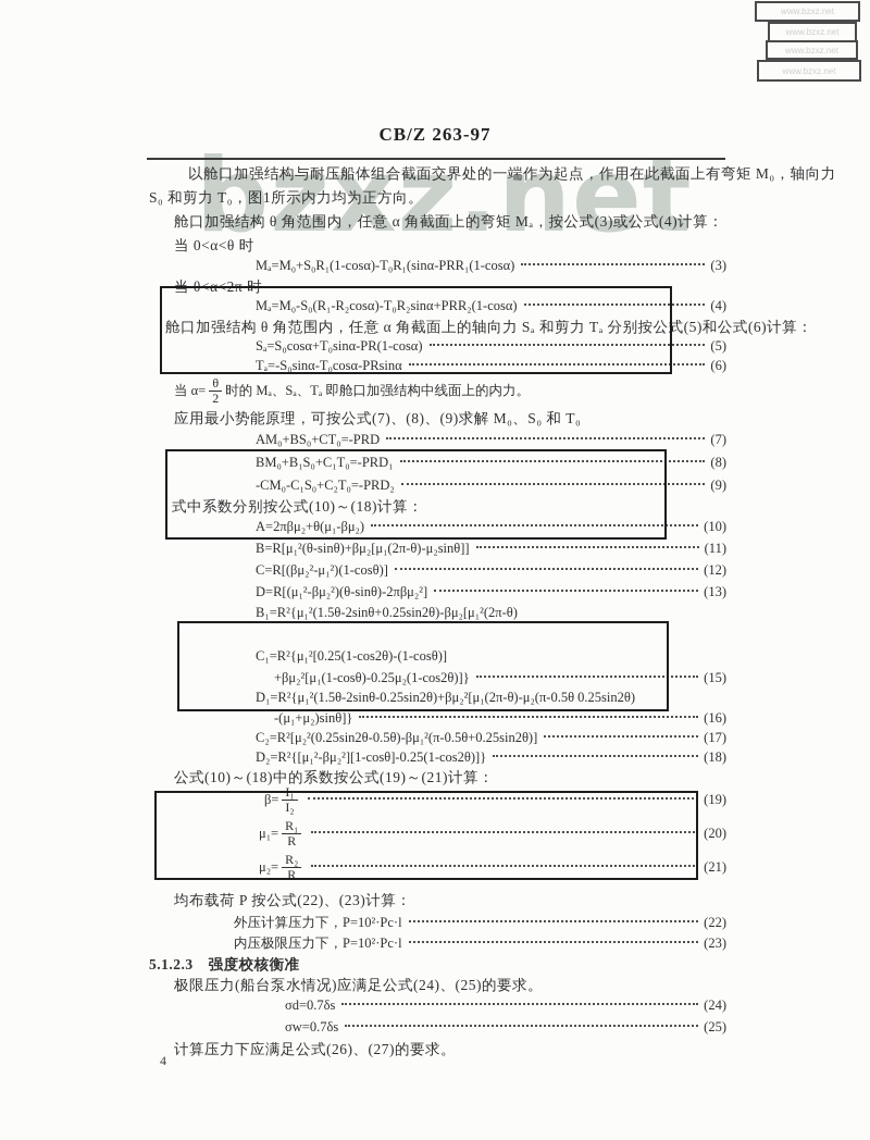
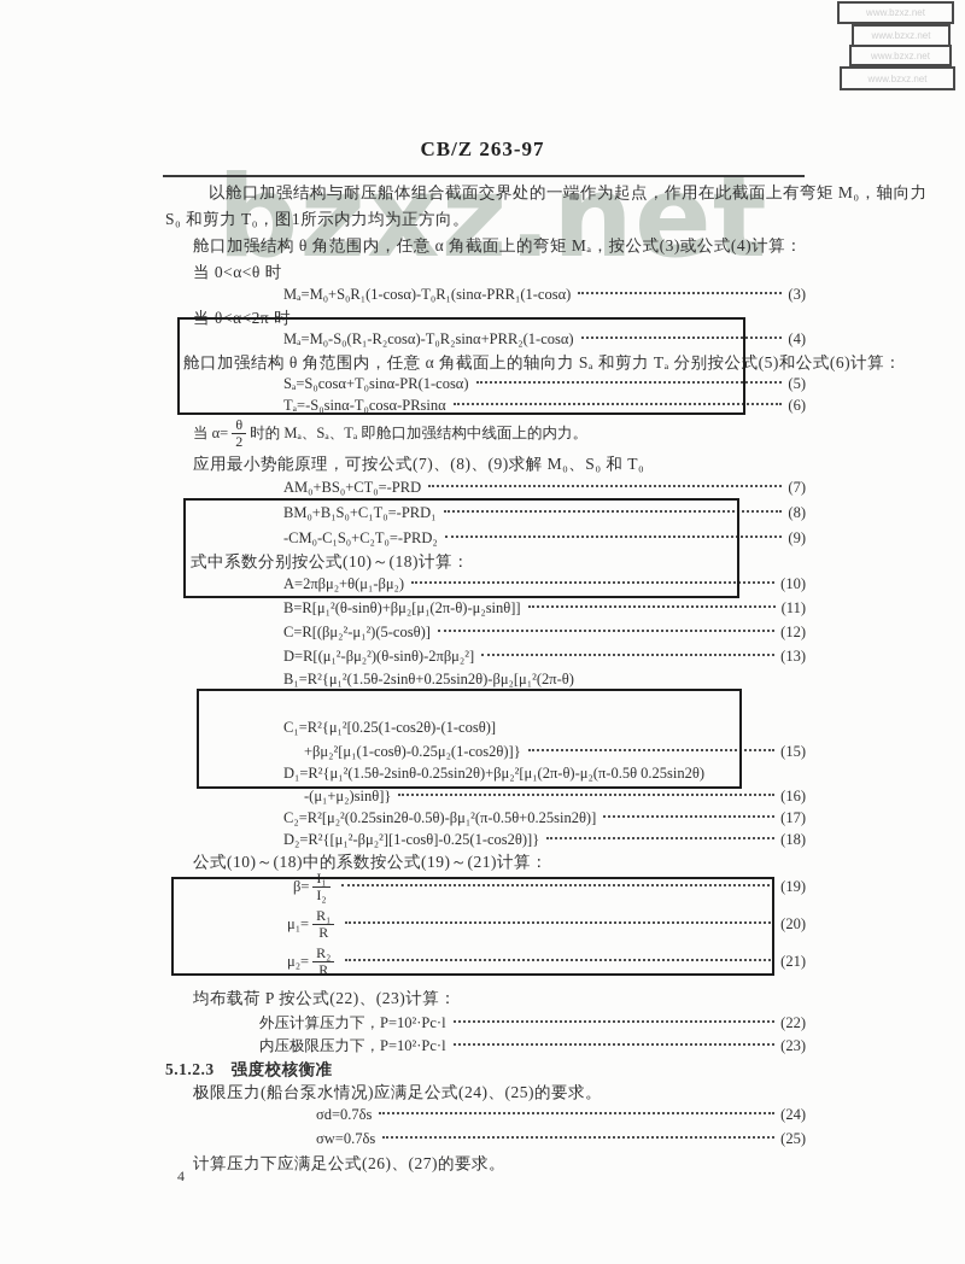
  bzxz.net
  www.bzxz.net
  www.bzxz.net
  www.bzxz.net
  www.bzxz.net
  CB/Z 263-97
  以舱口加强结构与耐压船体组合截面交界处的一端作为起点，作用在此截面上有弯矩 M₀，轴向力
  S₀ 和剪力 T₀，图1所示内力均为正方向。
  舱口加强结构 θ 角范围内，任意 α 角截面上的弯矩 Mₐ，按公式(3)或公式(4)计算：
  当 0<α<θ 时
  Mₐ=M₀+S₀R₁(1-cosα)-T₀R₁(sinα-PRR₁(1-cosα)
  (3)
  当 θ<α<2π 时
  Mₐ=M₀-S₀(R₁-R₂cosα)-T₀R₂sinα+PRR₂(1-cosα)
  (4)
  舱口加强结构 θ 角范围内，任意 α 角截面上的轴向力 Sₐ 和剪力 Tₐ 分别按公式(5)和公式(6)计算：
  Sₐ=S₀cosα+T₀sinα-PR(1-cosα)
  (5)
  Tₐ=-S₀sinα-T₀cosα-PRsinα
  (6)
  当 α=
  θ
  2
  时的 Mₐ、Sₐ、Tₐ 即舱口加强结构中线面上的内力。
  应用最小势能原理，可按公式(7)、(8)、(9)求解 M₀、S₀ 和 T₀
  AM₀+BS₀+CT₀=-PRD
  (7)
  BM₀+B₁S₀+C₁T₀=-PRD₁
  (8)
  -CM₀-C₁S₀+C₂T₀=-PRD₂
  (9)
  式中系数分别按公式(10)～(18)计算：
  A=2πβμ₂+θ(μ₁-βμ₂)
  (10)
  B=R[μ₁²(θ-sinθ)+βμ₂[μ₁(2π-θ)-μ₂sinθ]]
  (11)
- C=R[(βμ₂²-μ₁²)(1-cosθ)]
+ C=R[(βμ₂²-μ₁²)(5-cosθ)]
  (12)
  D=R[(μ₁²-βμ₂²)(θ-sinθ)-2πβμ₂²]
  (13)
  B₁=R²{μ₁²(1.5θ-2sinθ+0.25sin2θ)-βμ₂[μ₁²(2π-θ)
  C₁=R²{μ₁²[0.25(1-cos2θ)-(1-cosθ)]
  +βμ₂²[μ₁(1-cosθ)-0.25μ₂(1-cos2θ)]}
  (15)
  D₁=R²{μ₁²(1.5θ-2sinθ-0.25sin2θ)+βμ₂²[μ₁(2π-θ)-μ₂(π-0.5θ 0.25sin2θ)
  -(μ₁+μ₂)sinθ]}
  (16)
  C₂=R²[μ₂²(0.25sin2θ-0.5θ)-βμ₁²(π-0.5θ+0.25sin2θ)]
  (17)
  D₂=R²{[μ₁²-βμ₂²][1-cosθ]-0.25(1-cos2θ)]}
  (18)
  公式(10)～(18)中的系数按公式(19)～(21)计算：
  β=
  I₁
  I₂
  (19)
  μ₁=
  R₁
  R
  (20)
  μ₂=
  R₂
  R
  (21)
  均布载荷 P 按公式(22)、(23)计算：
  外压计算压力下，P=10²·Pc·l
  (22)
  内压极限压力下，P=10²·Pc·l
  (23)
  5.1.2.3 强度校核衡准
  极限压力(船台泵水情况)应满足公式(24)、(25)的要求。
  σd=0.7δs
  (24)
  σw=0.7δs
  (25)
  计算压力下应满足公式(26)、(27)的要求。
  4
